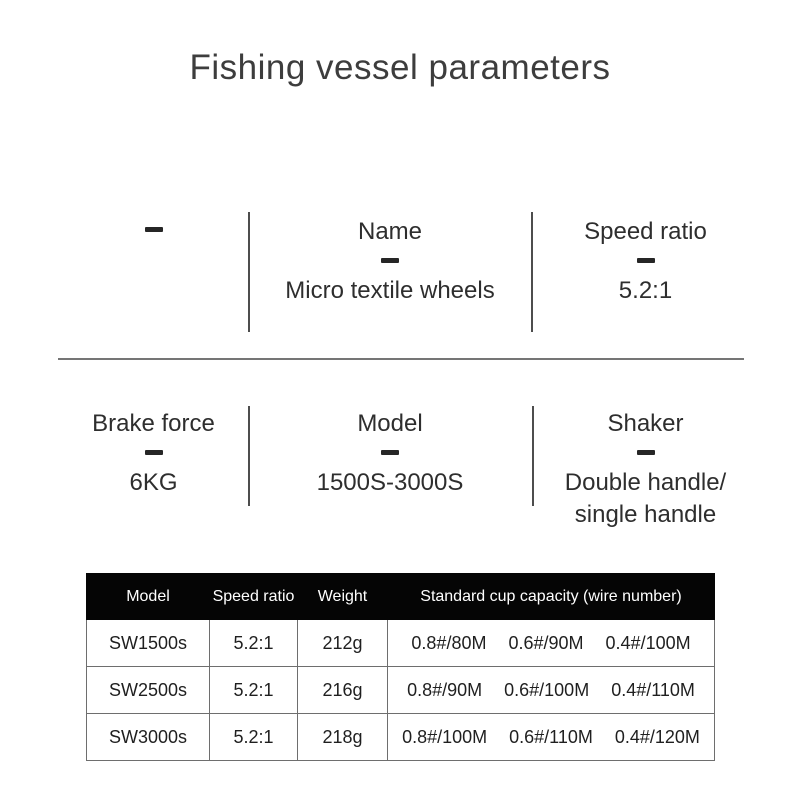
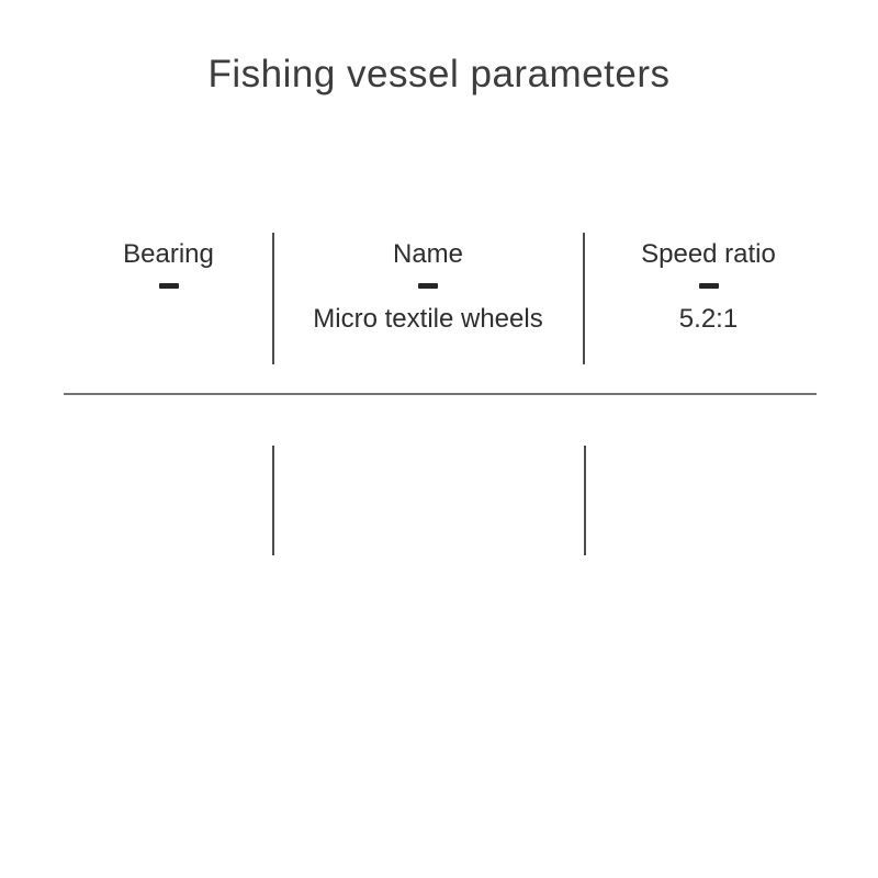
  Fishing vessel parameters
+ Bearing
  Name
  Micro textile wheels
  Speed ratio
  5.2:1
- Brake force
- 6KG
- Model
- 1500S-3000S
- Shaker
- Double handle/
- single handle
- Model	Speed ratio	Weight	Standard cup capacity (wire number)
- SW1500s	5.2:1	212g	0.8#/80M 0.6#/90M 0.4#/100M
- SW2500s	5.2:1	216g	0.8#/90M 0.6#/100M 0.4#/110M
- SW3000s	5.2:1	218g	0.8#/100M 0.6#/110M 0.4#/120M
